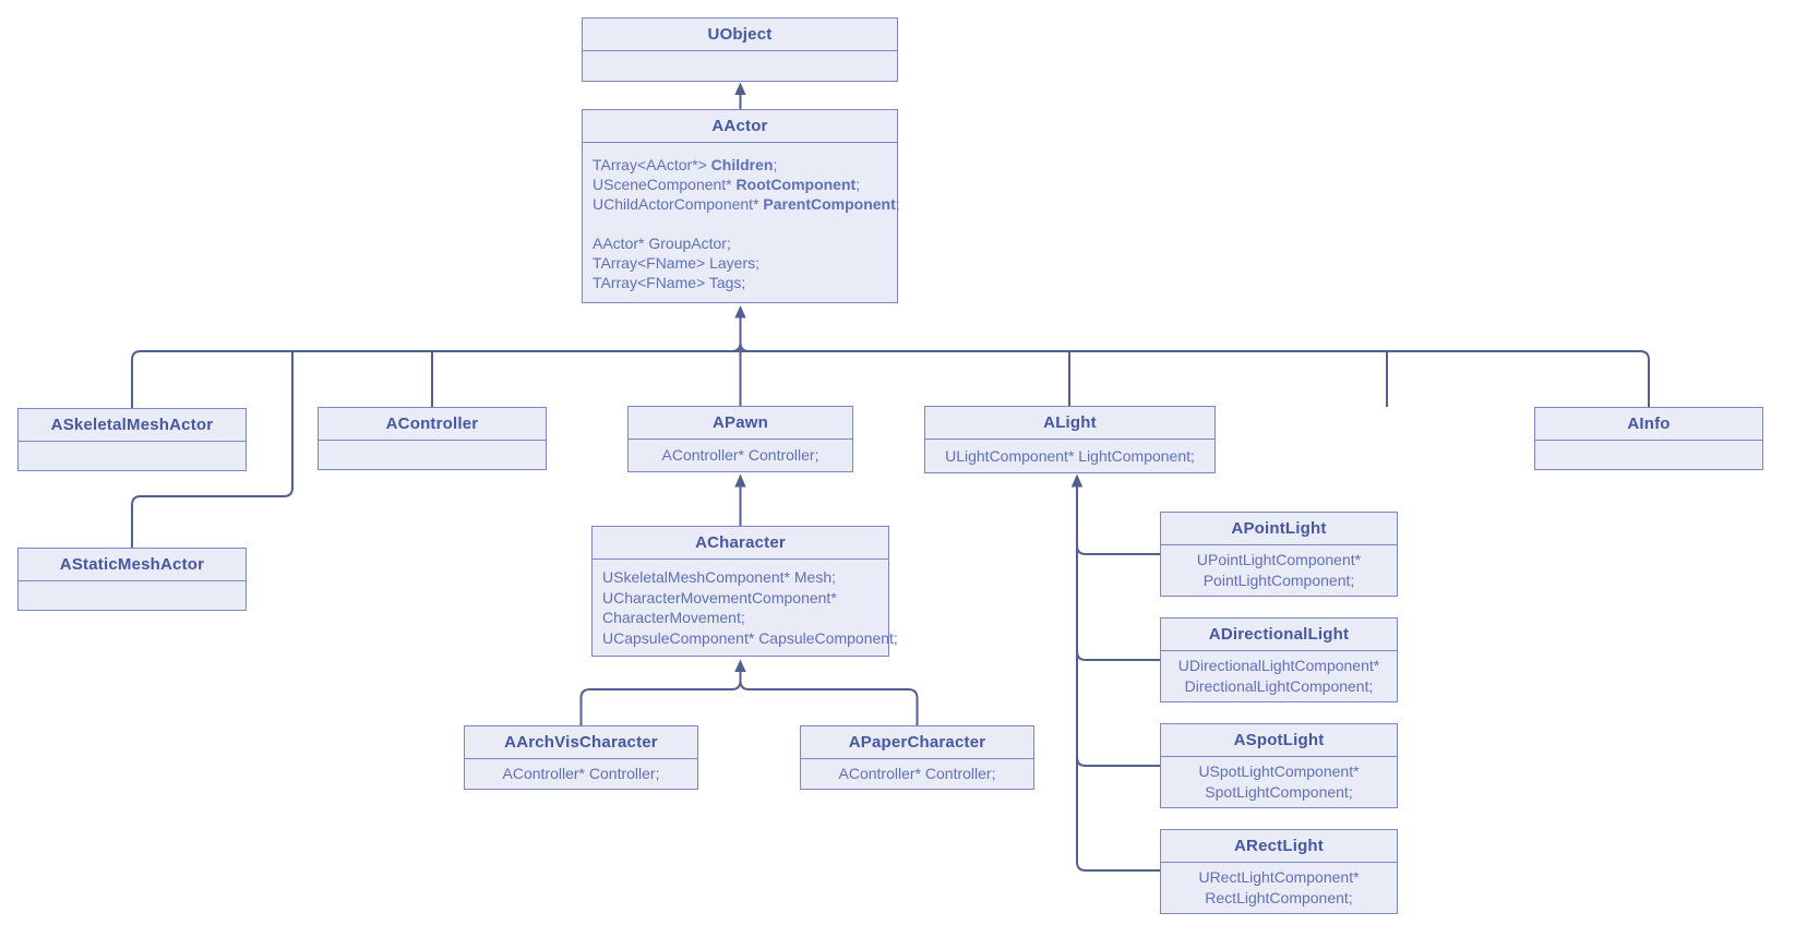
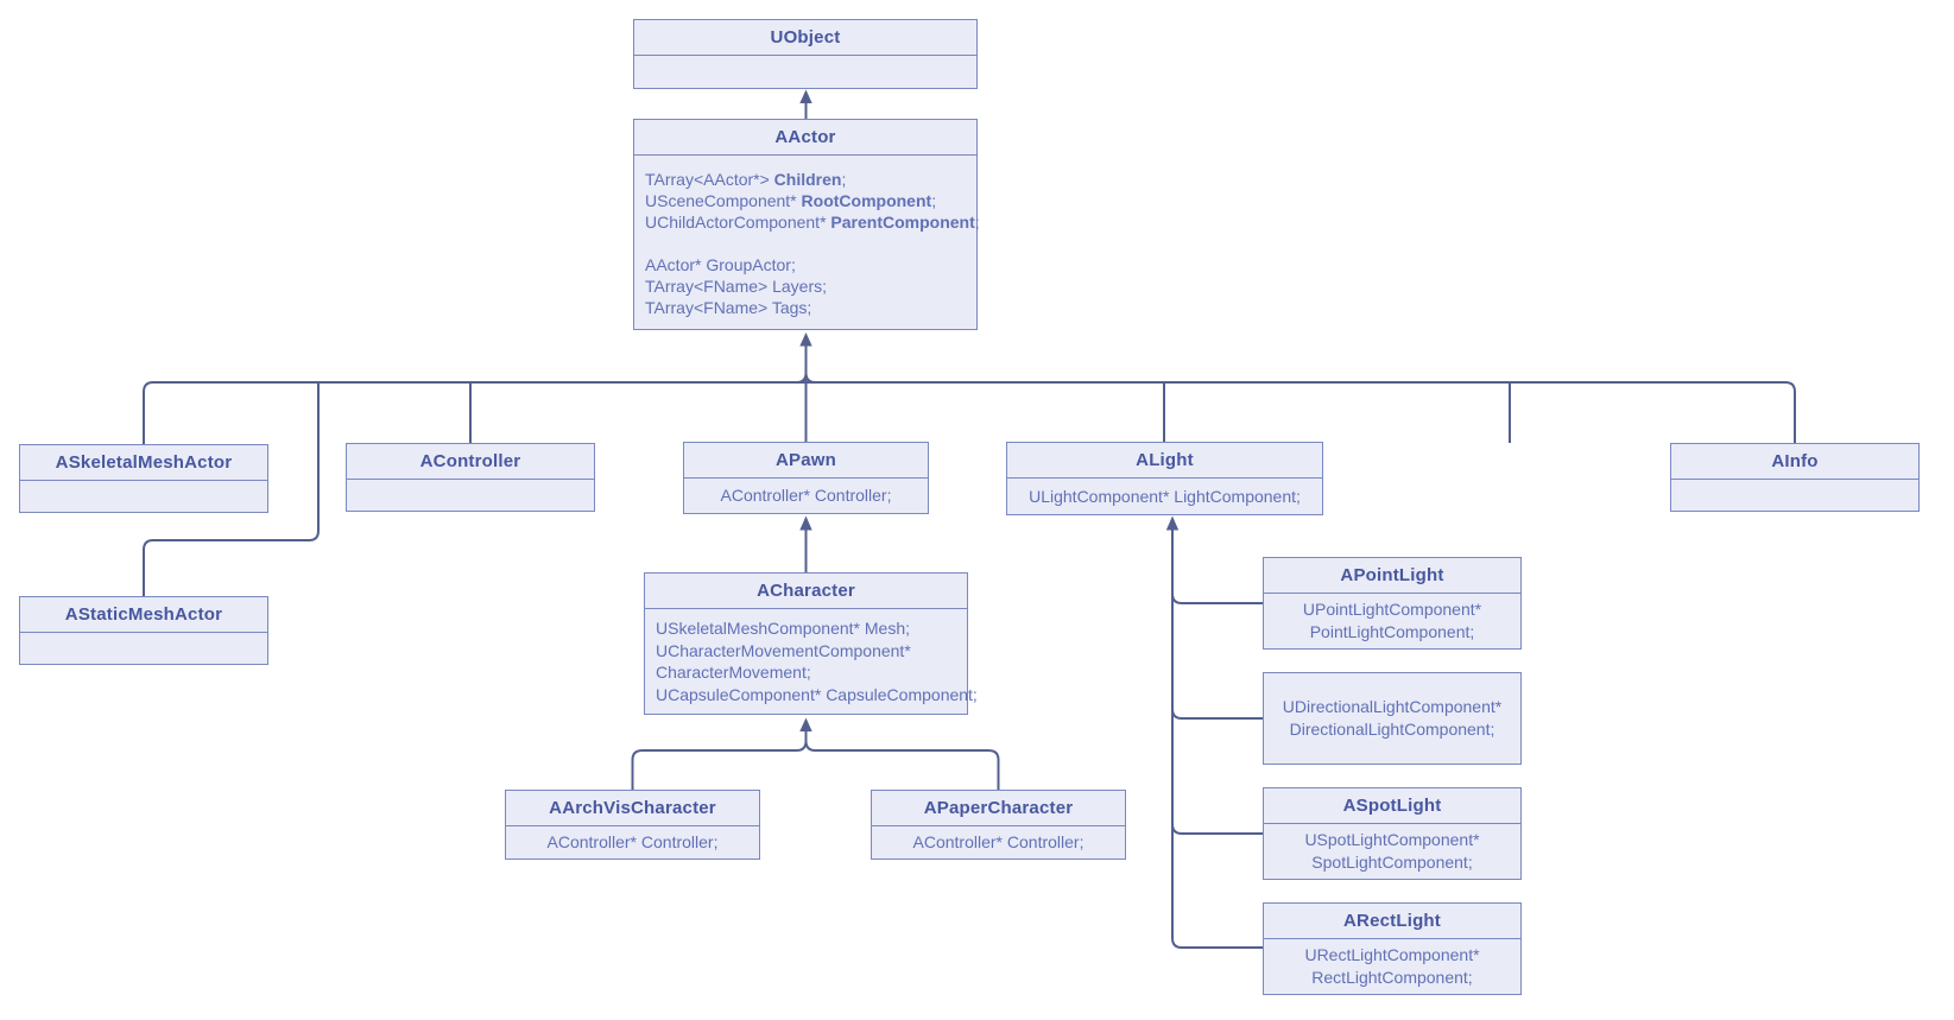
  UObject
  AActor
  TArray<AActor*> Children;
  USceneComponent* RootComponent;
  UChildActorComponent* ParentComponent;
  AActor* GroupActor;
  TArray<FName> Layers;
  TArray<FName> Tags;
  ASkeletalMeshActor
  AController
  APawn
  AController* Controller;
  ALight
  ULightComponent* LightComponent;
  AInfo
  AStaticMeshActor
  ACharacter
  USkeletalMeshComponent* Mesh;
  UCharacterMovementComponent*
  CharacterMovement;
  UCapsuleComponent* CapsuleComponent;
  AArchVisCharacter
  AController* Controller;
  APaperCharacter
  AController* Controller;
  APointLight
  UPointLightComponent*
  PointLightComponent;
- ADirectionalLight
  UDirectionalLightComponent*
  DirectionalLightComponent;
  ASpotLight
  USpotLightComponent*
  SpotLightComponent;
  ARectLight
  URectLightComponent*
  RectLightComponent;
